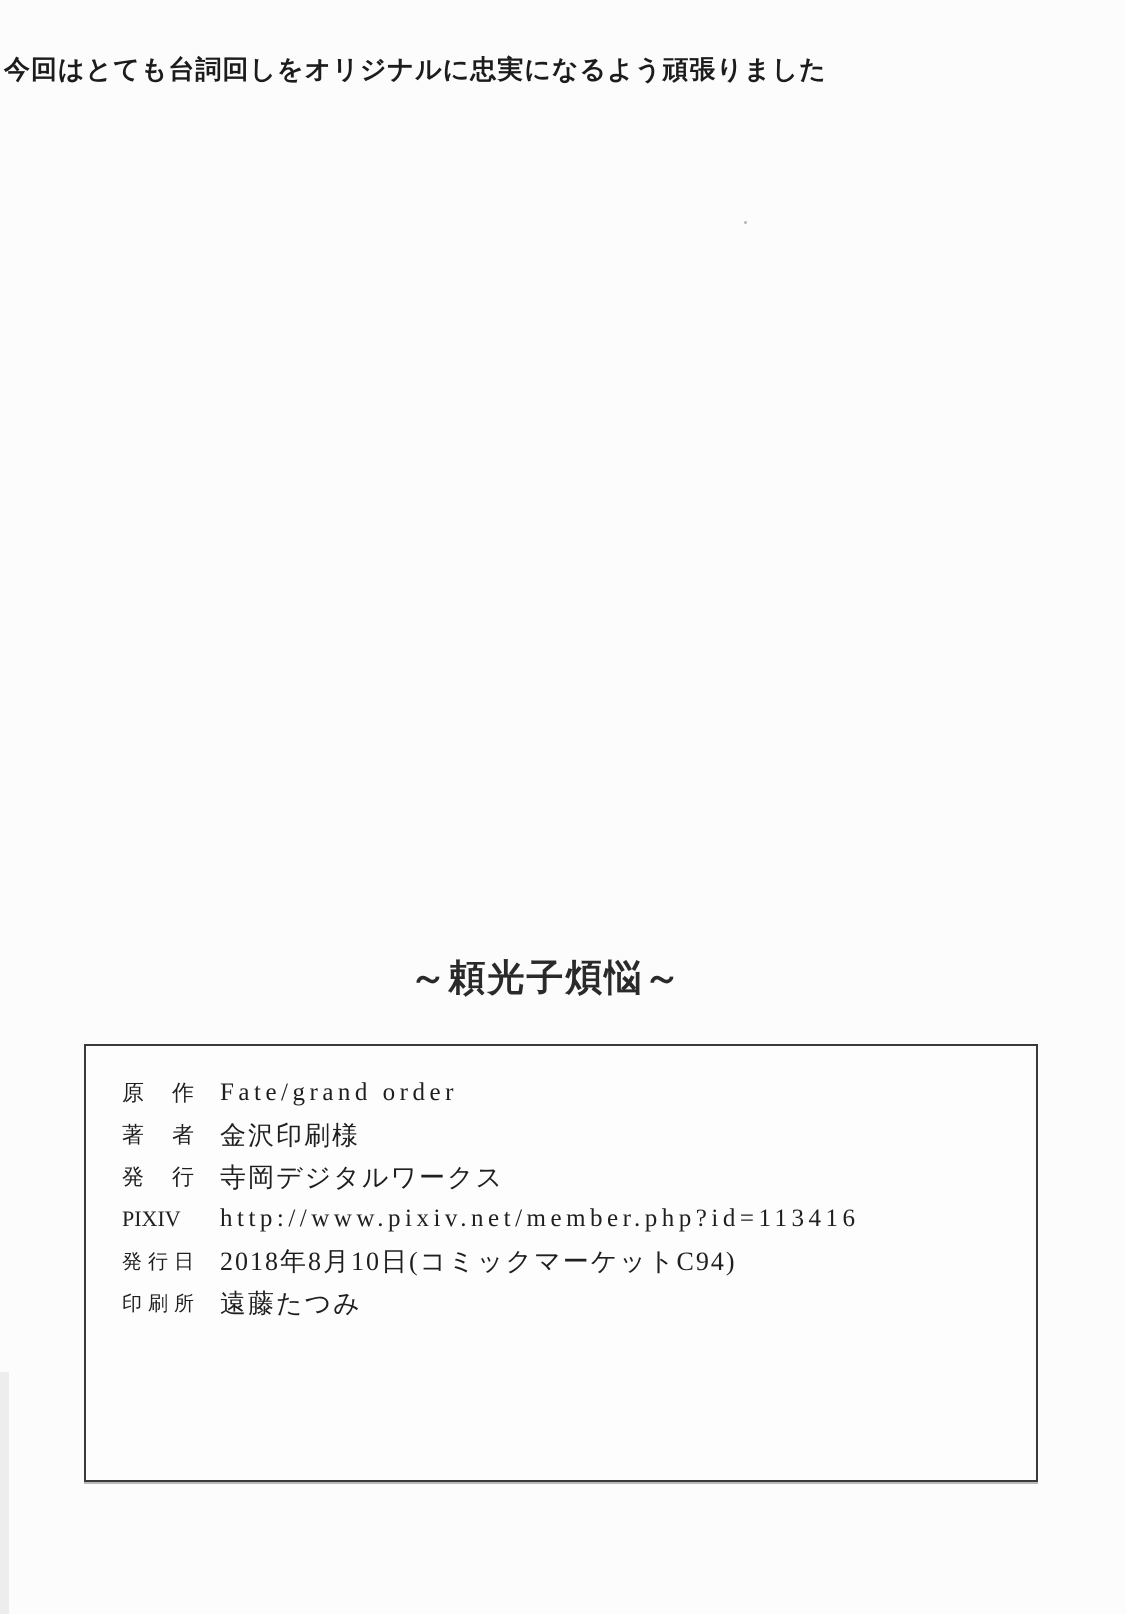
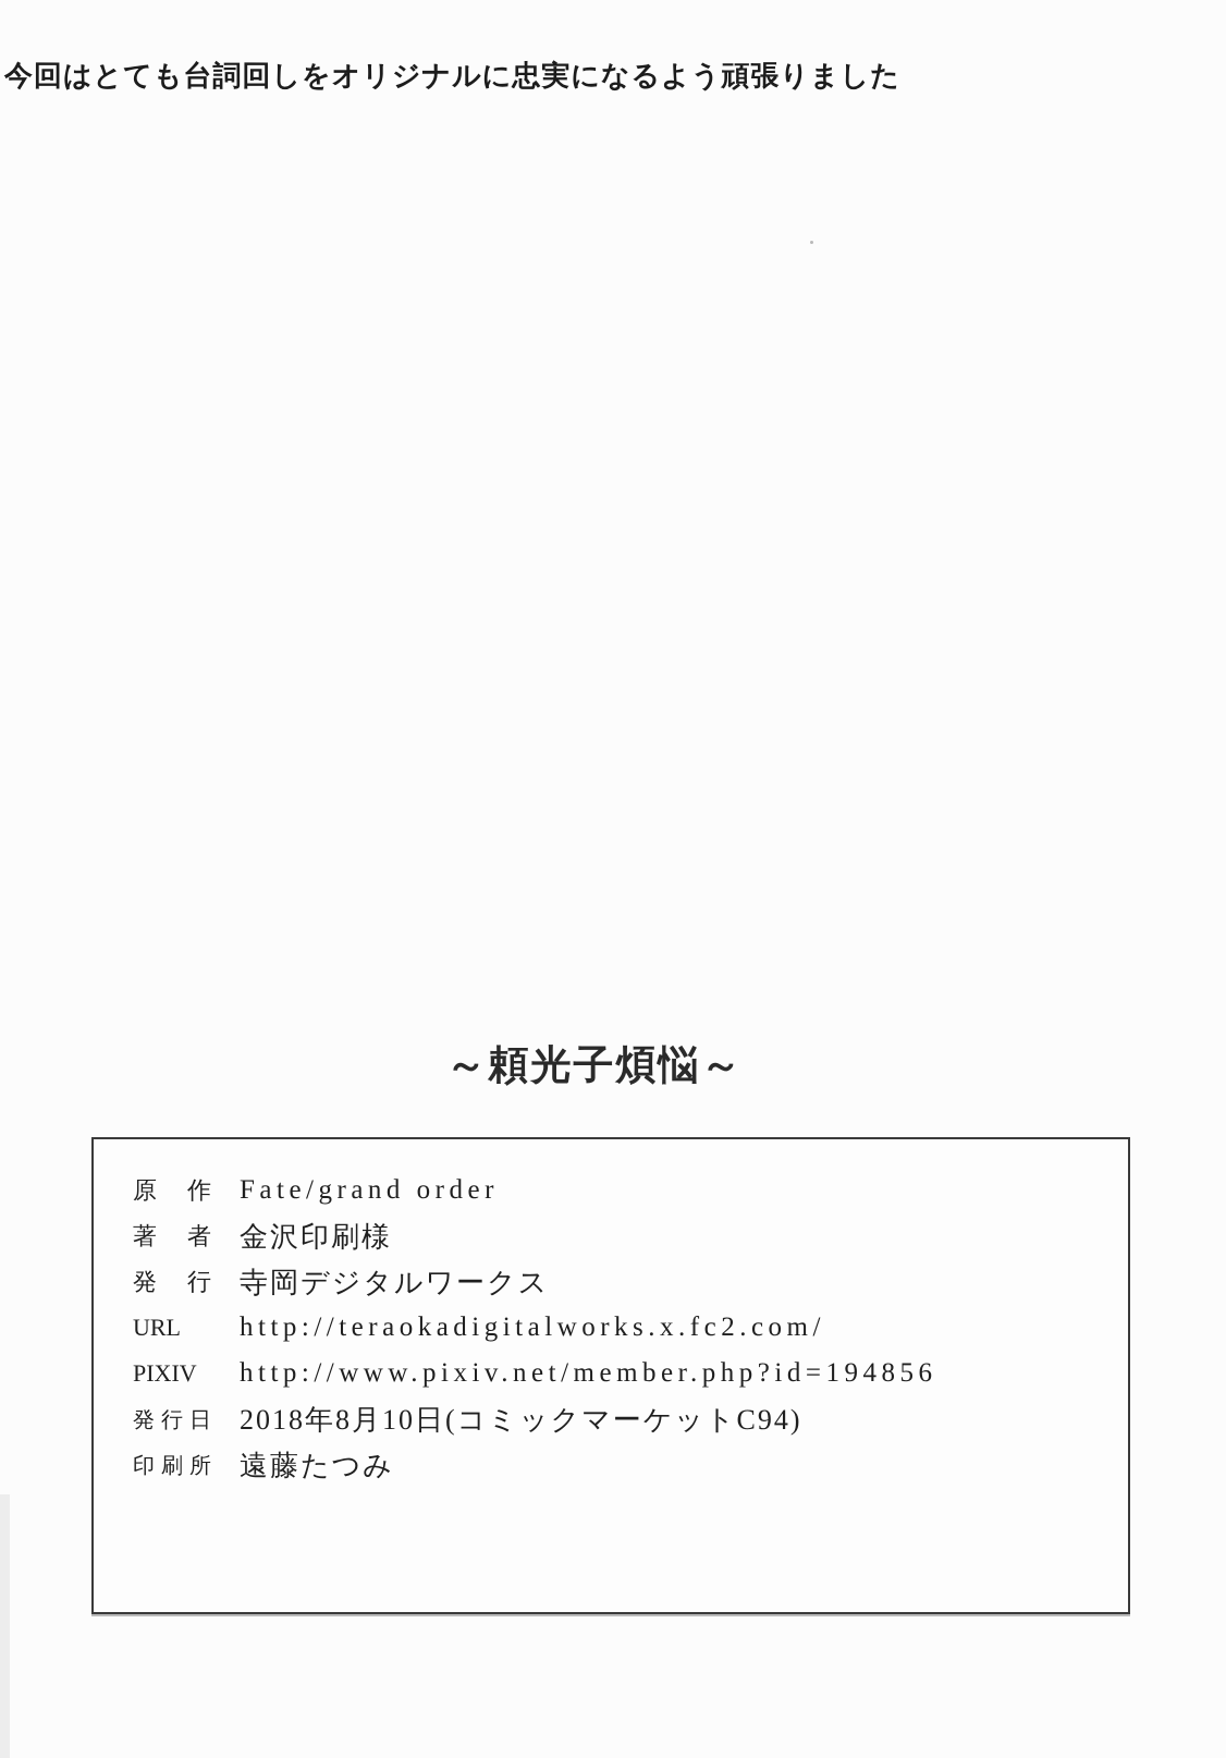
  今回はとても台詞回しをオリジナルに忠実になるよう頑張りました
  ～頼光子煩悩～
  原作
  Fate/grand order
  著者
  金沢印刷様
  発行
  寺岡デジタルワークス
+ URL
+ http://teraokadigitalworks.x.fc2.com/
  PIXIV
- http://www.pixiv.net/member.php?id=113416
+ http://www.pixiv.net/member.php?id=194856
  発行日
  2018年8月10日(コミックマーケットC94)
  印刷所
  遠藤たつみ
